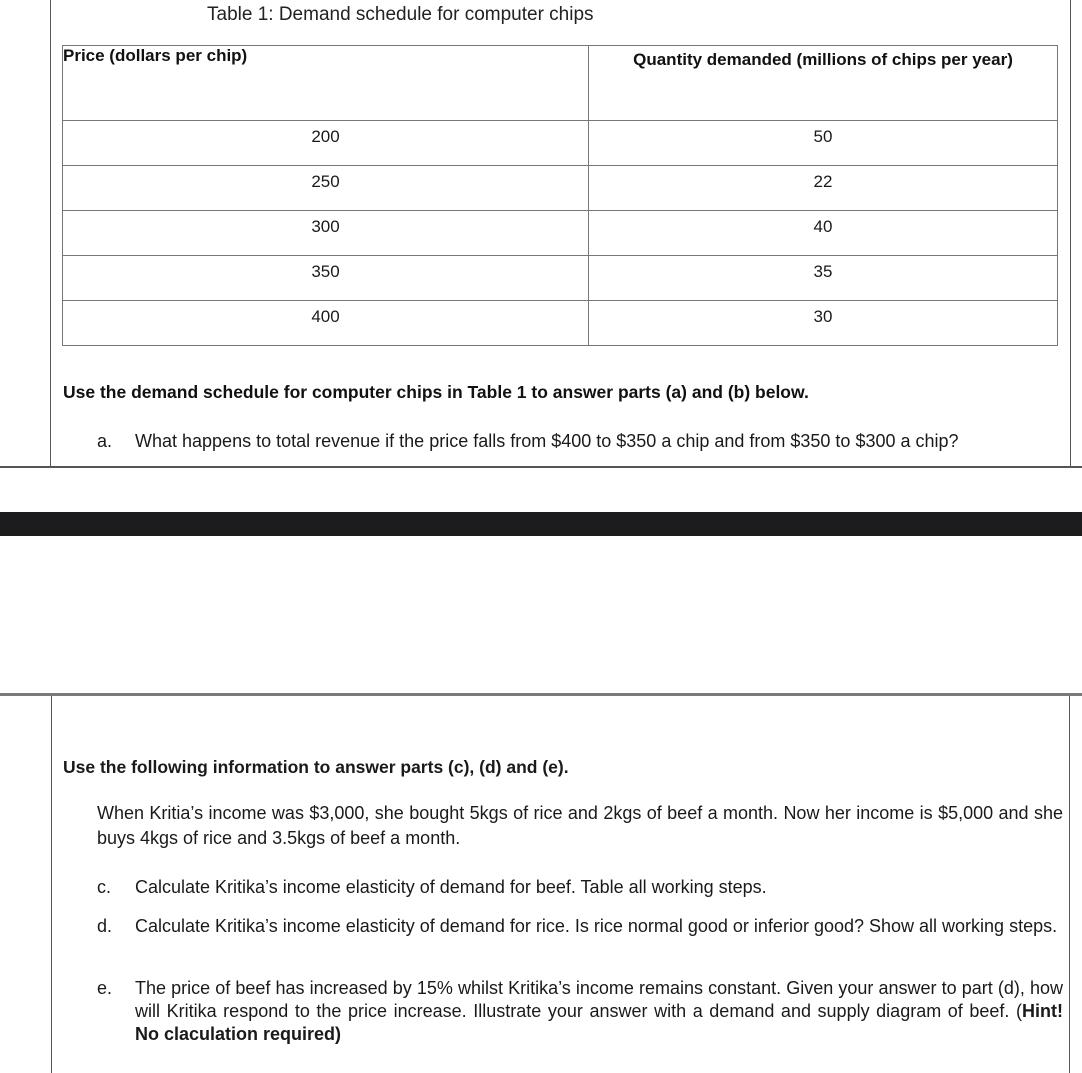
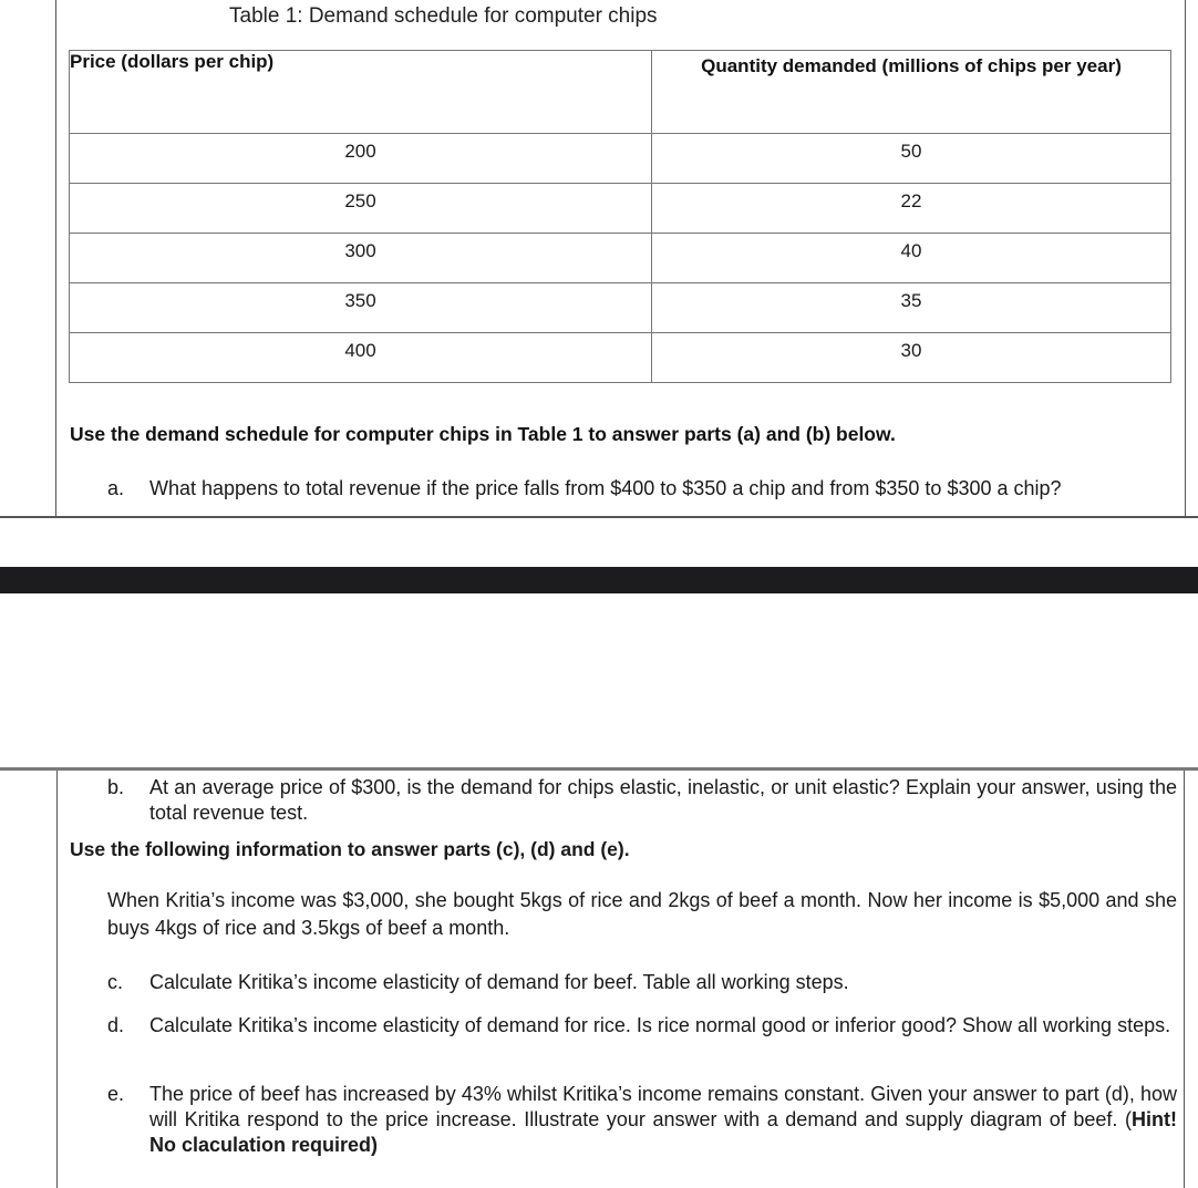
  Table 1: Demand schedule for computer chips
  Price (dollars per chip)	Quantity demanded (millions of chips per year)
  200	50
  250	22
  300	40
  350	35
  400	30
  Use the demand schedule for computer chips in Table 1 to answer parts (a) and (b) below.
  a. What happens to total revenue if the price falls from $400 to $350 a chip and from $350 to $300 a chip?
+ b.
+ At an average price of $300, is the demand for chips elastic, inelastic, or unit elastic? Explain your answer, using the total revenue test.
  Use the following information to answer parts (c), (d) and (e).
  When Kritia’s income was $3,000, she bought 5kgs of rice and 2kgs of beef a month. Now her income is $5,000 and she buys 4kgs of rice and 3.5kgs of beef a month.
  c.
  Calculate Kritika’s income elasticity of demand for beef. Table all working steps.
  d.
  Calculate Kritika’s income elasticity of demand for rice. Is rice normal good or inferior good? Show all working steps.
  e.
- The price of beef has increased by 15% whilst Kritika’s income remains constant. Given your answer to part (d), how will Kritika respond to the price increase. Illustrate your answer with a demand and supply diagram of beef. (Hint! No claculation required)
+ The price of beef has increased by 43% whilst Kritika’s income remains constant. Given your answer to part (d), how will Kritika respond to the price increase. Illustrate your answer with a demand and supply diagram of beef. (Hint! No claculation required)
